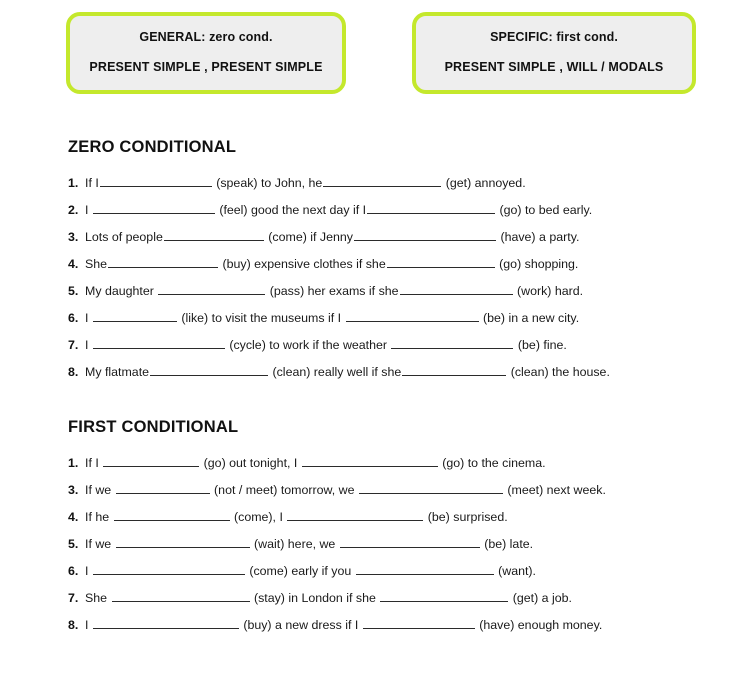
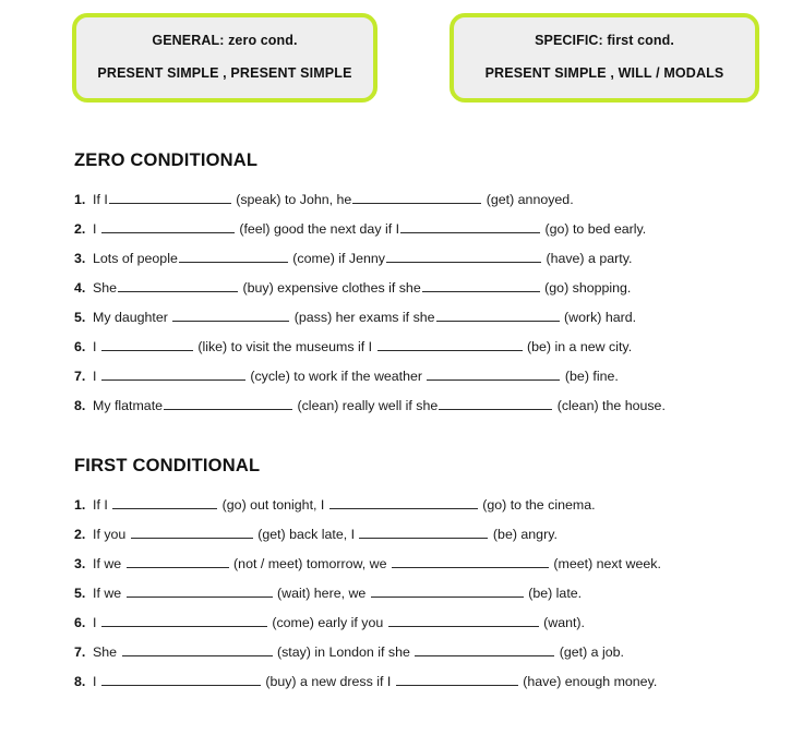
  GENERAL: zero cond.
  PRESENT SIMPLE , PRESENT SIMPLE
  SPECIFIC: first cond.
  PRESENT SIMPLE , WILL / MODALS
  ZERO CONDITIONAL
  1. If I (speak) to John, he (get) annoyed.
  2. I (feel) good the next day if I (go) to bed early.
  3. Lots of people (come) if Jenny (have) a party.
  4. She (buy) expensive clothes if she (go) shopping.
  5. My daughter (pass) her exams if she (work) hard.
  6. I (like) to visit the museums if I (be) in a new city.
  7. I (cycle) to work if the weather (be) fine.
  8. My flatmate (clean) really well if she (clean) the house.
  FIRST CONDITIONAL
  1. If I (go) out tonight, I (go) to the cinema.
+ 2. If you (get) back late, I (be) angry.
  3. If we (not / meet) tomorrow, we (meet) next week.
- 4. If he (come), I (be) surprised.
  5. If we (wait) here, we (be) late.
  6. I (come) early if you (want).
  7. She (stay) in London if she (get) a job.
  8. I (buy) a new dress if I (have) enough money.
